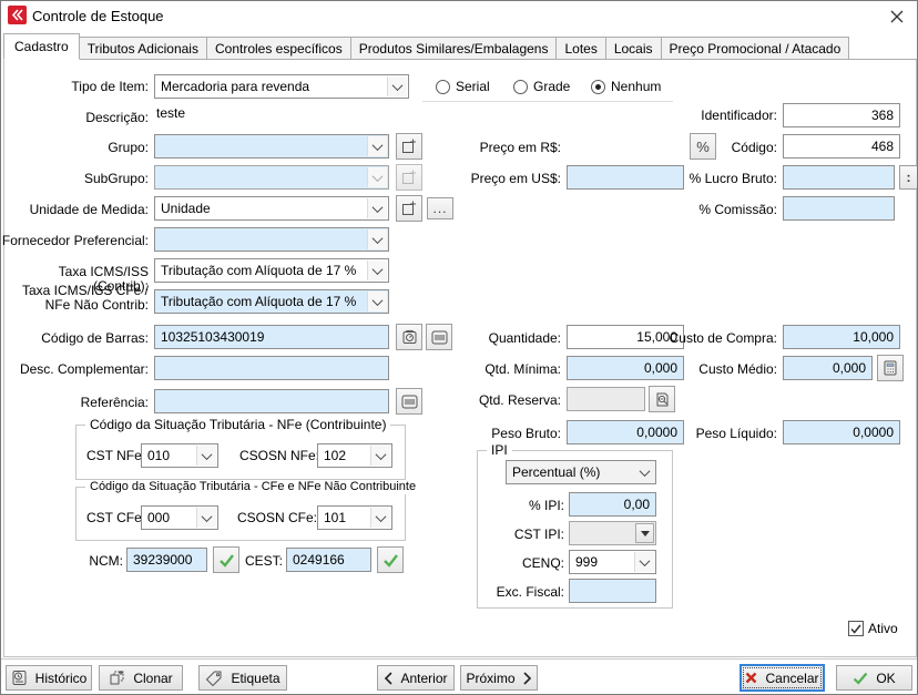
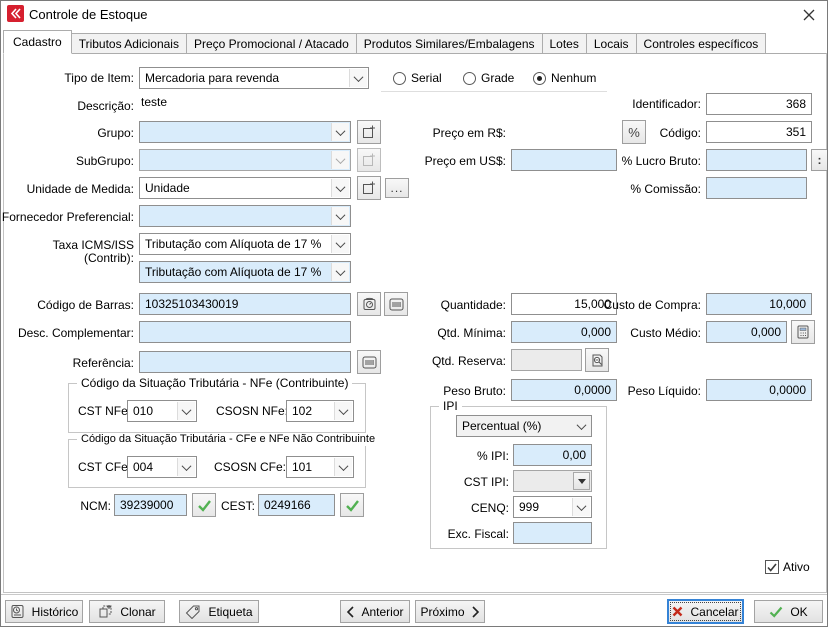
  Controle de Estoque
  Cadastro
  Tributos Adicionais
- Controles específicos
+ Preço Promocional / Atacado
  Produtos Similares/Embalagens
  Lotes
  Locais
- Preço Promocional / Atacado
+ Controles específicos
  Tipo de Item:
  Mercadoria para revenda
  Serial
  Grade
  Nenhum
  Descrição:
  teste
  Identificador:
  368
  Grupo:
  Preço em R$:
  %
  Código:
- 468
+ 351
  SubGrupo:
  Preço em US$:
  % Lucro Bruto:
  :
  Unidade de Medida:
  Unidade
  ...
  % Comissão:
  Fornecedor Preferencial:
  Taxa ICMS/ISS (Contrib):
  Tributação com Alíquota de 17 %
- Taxa ICMS/ISS CFe / NFe Não Contrib:
  Tributação com Alíquota de 17 %
  Código de Barras:
  10325103430019
  Quantidade:
  15,000
  Custo de Compra:
  10,000
  Desc. Complementar:
  Qtd. Mínima:
  0,000
  Custo Médio:
  0,000
  Referência:
  Qtd. Reserva:
  Peso Bruto:
  0,0000
  Peso Líquido:
  0,0000
  Código da Situação Tributária - NFe (Contribuinte)
  CST NFe
  010
  CSOSN NFe
  102
  Código da Situação Tributária - CFe e NFe Não Contribuinte
  CST CFe
- 000
+ 004
  CSOSN CFe:
  101
  NCM:
  39239000
  CEST:
  0249166
  IPI
  Percentual (%)
  % IPI:
  0,00
  CST IPI:
  CENQ:
  999
  Exc. Fiscal:
  Ativo
  Histórico
  Clonar
  Etiqueta
  Anterior
  Próximo
  Cancelar
  OK
